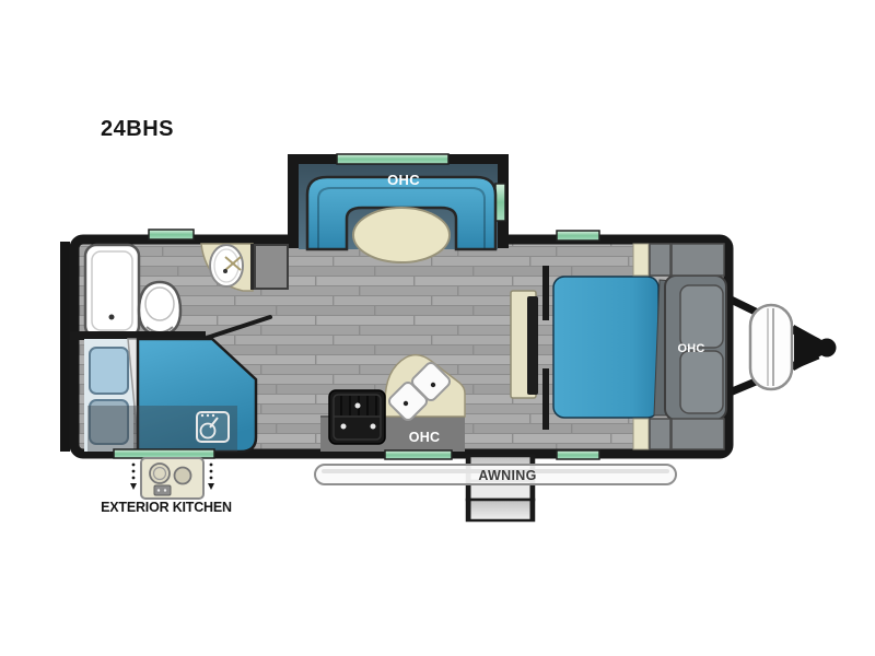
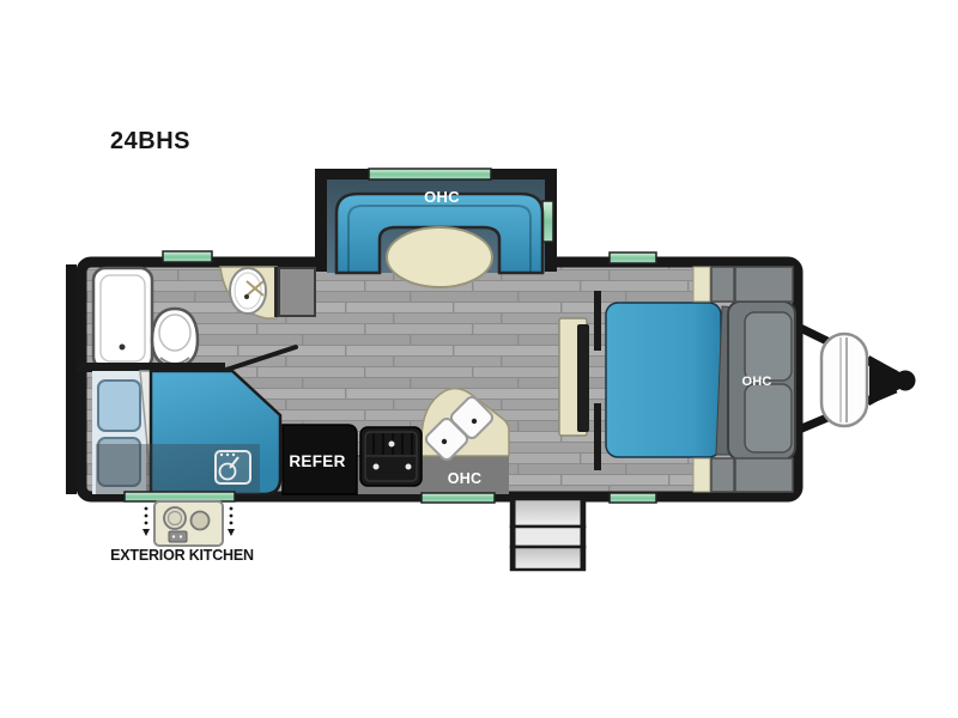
  24BHS
  OHC
  OHC
+ REFER
  OHC
- AWNING
  EXTERIOR KITCHEN
